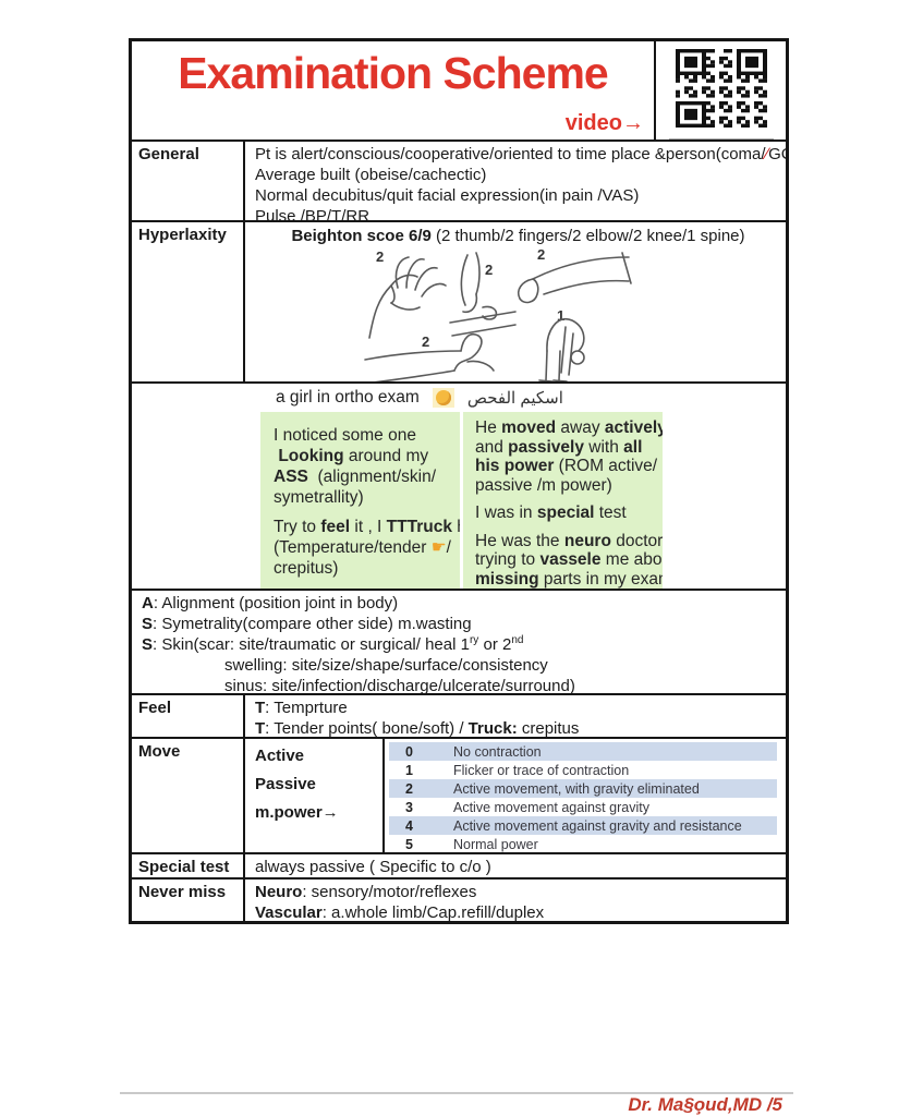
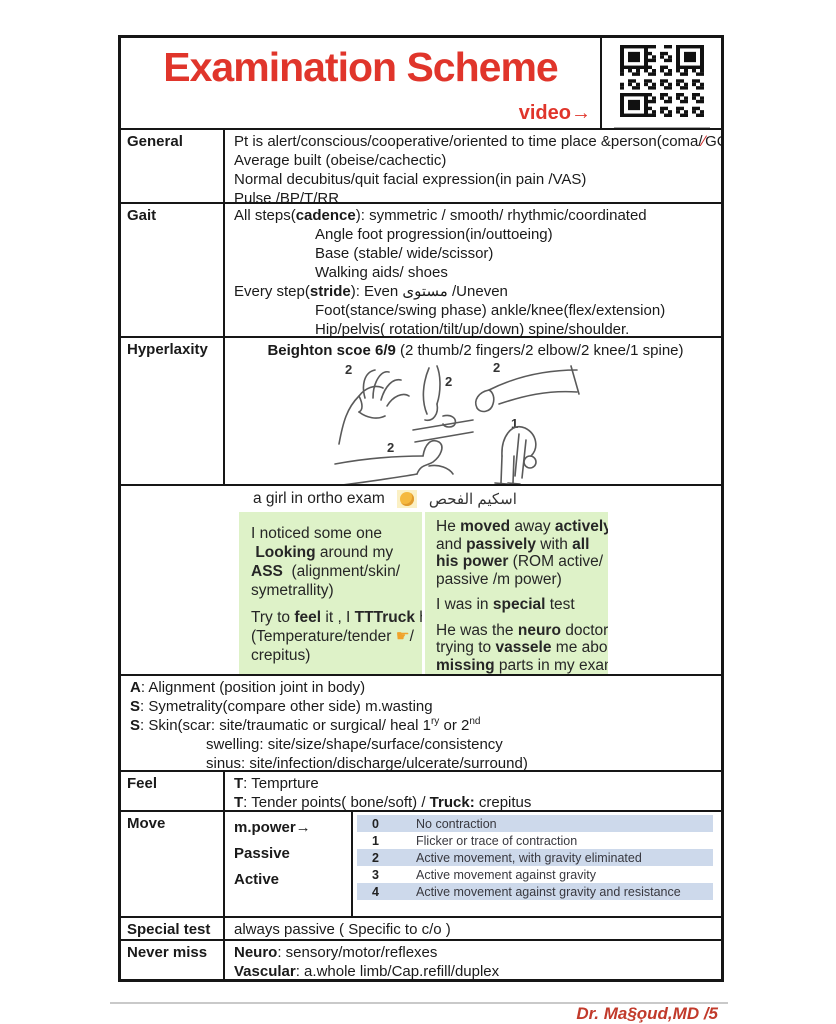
  Examination Scheme
  video→
  General
  Pt is alert/conscious/cooperative/oriented to time place &person(coma/∕G
  Average built (obeise/cachectic)
  Normal decubitus/quit facial expression(in pain /VAS)
  Pulse /BP/T/RR
+ Gait
+ All steps(cadence): symmetric / smooth/ rhythmic/coordinated
+ Angle foot progression(in/outtoeing)
+ Base (stable/ wide/scissor)
+ Walking aids/ shoes
+ Every step(stride): Even مستوى /Uneven
+ Foot(stance/swing phase) ankle/knee(flex/extension)
+ Hip/pelvis( rotation/tilt/up/down) spine/shoulder.
  Hyperlaxity
  Beighton scoe 6/9 (2 thumb/2 fingers/2 elbow/2 knee/1 spine)
  2
  2
  2
  2
  1
  a girl in ortho exam
  اسكيم الفحص
  I noticed some one
  Looking around my
  ASS (alignment/skin/
  symetrallity)
  Try to feel it , I TTTruck
  (Temperature/tender ☛/
  crepitus)
  He moved away actively
  and passively with all
  his power (ROM active/
  passive /m power)
  I was in special test
  He was the neuro doctor
  trying to vassele me abo
  missing parts in my exa
  A: Alignment (position joint in body)
  S: Symetrality(compare other side) m.wasting
  S: Skin(scar: site/traumatic or surgical/ heal 1ry or 2nd
  swelling: site/size/shape/surface/consistency
  sinus: site/infection/discharge/ulcerate/surround)
  Feel
  T: Temprture
  T: Tender points( bone/soft) / Truck: crepitus
  Move
- Active
+ m.power→
  Passive
- m.power→
+ Active
  0
  No contraction
  1
  Flicker or trace of contraction
  2
  Active movement, with gravity eliminated
  3
  Active movement against gravity
  4
  Active movement against gravity and resistance
- 5
- Normal power
  Special test
  always passive ( Specific to c/o )
  Never miss
  Neuro: sensory/motor/reflexes
  Vascular: a.whole limb/Cap.refill/duplex
  Dr. Ma§o̧ud,MD /5
